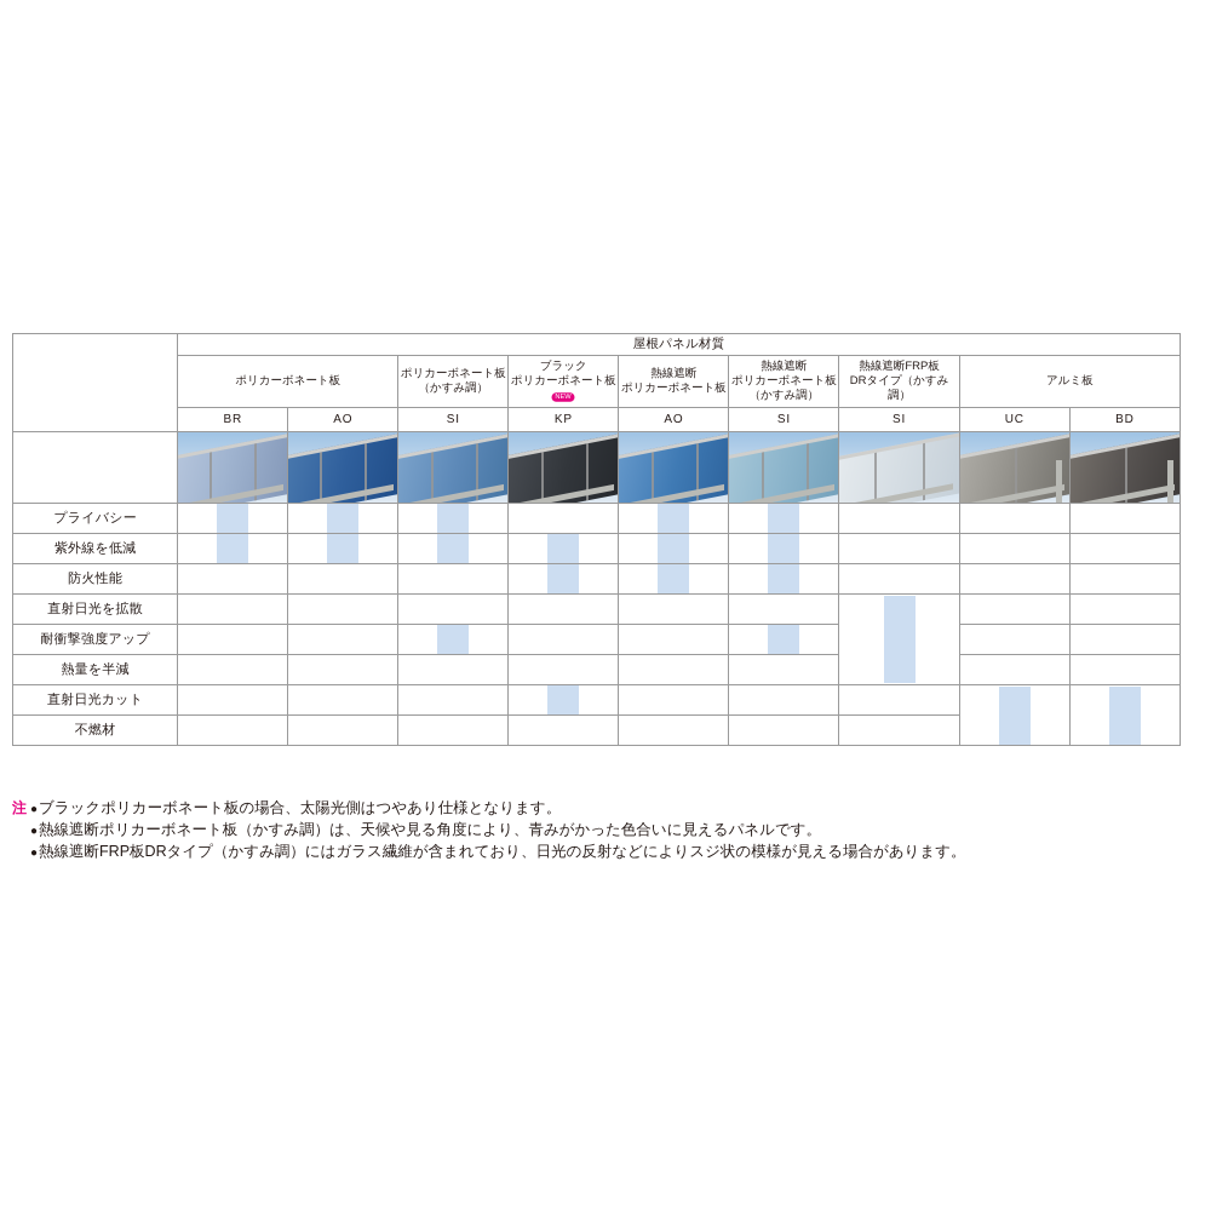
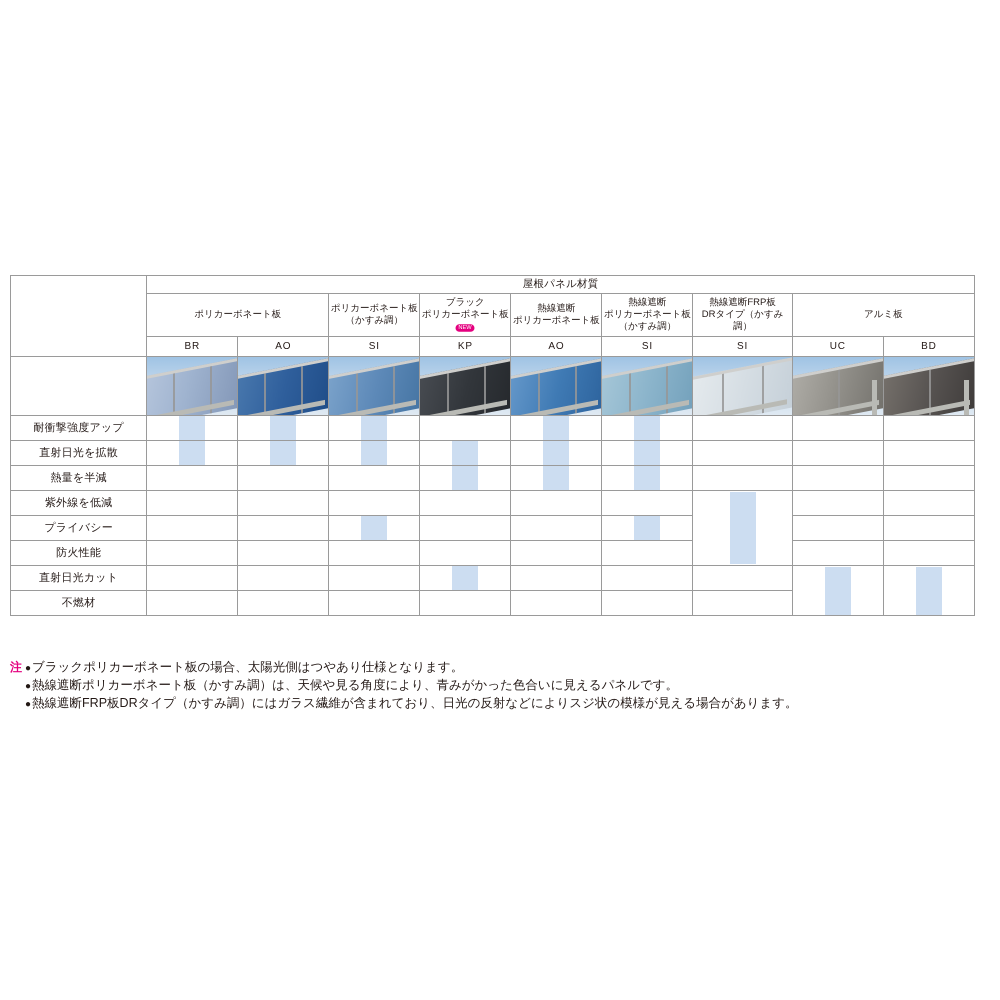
  	屋根パネル材質
  ポリカーボネート板	ポリカーボネート板（かすみ調）	ブラックポリカーボネート板	熱線遮断ポリカーボネート板	熱線遮断ポリカーボネート板（かすみ調）	熱線遮断FRP板DRタイプ（かすみ調）	アルミ板
  BR	AO	SI	KP	AO	SI	SI	UC	BD
- プライバシー
+ 耐衝撃強度アップ
- 紫外線を低減
+ 直射日光を拡散
- 防火性能
+ 熱量を半減
- 直射日光を拡散
+ 紫外線を低減
- 耐衝撃強度アップ
+ プライバシー
- 熱量を半減
+ 防火性能
  直射日光カット
  不燃材
  注
  ブラックポリカーボネート板の場合、太陽光側はつやあり仕様となります。
  熱線遮断ポリカーボネート板（かすみ調）は、天候や見る角度により、青みがかった色合いに見えるパネルです。
  熱線遮断FRP板DRタイプ（かすみ調）にはガラス繊維が含まれており、日光の反射などによりスジ状の模様が見える場合があります。
